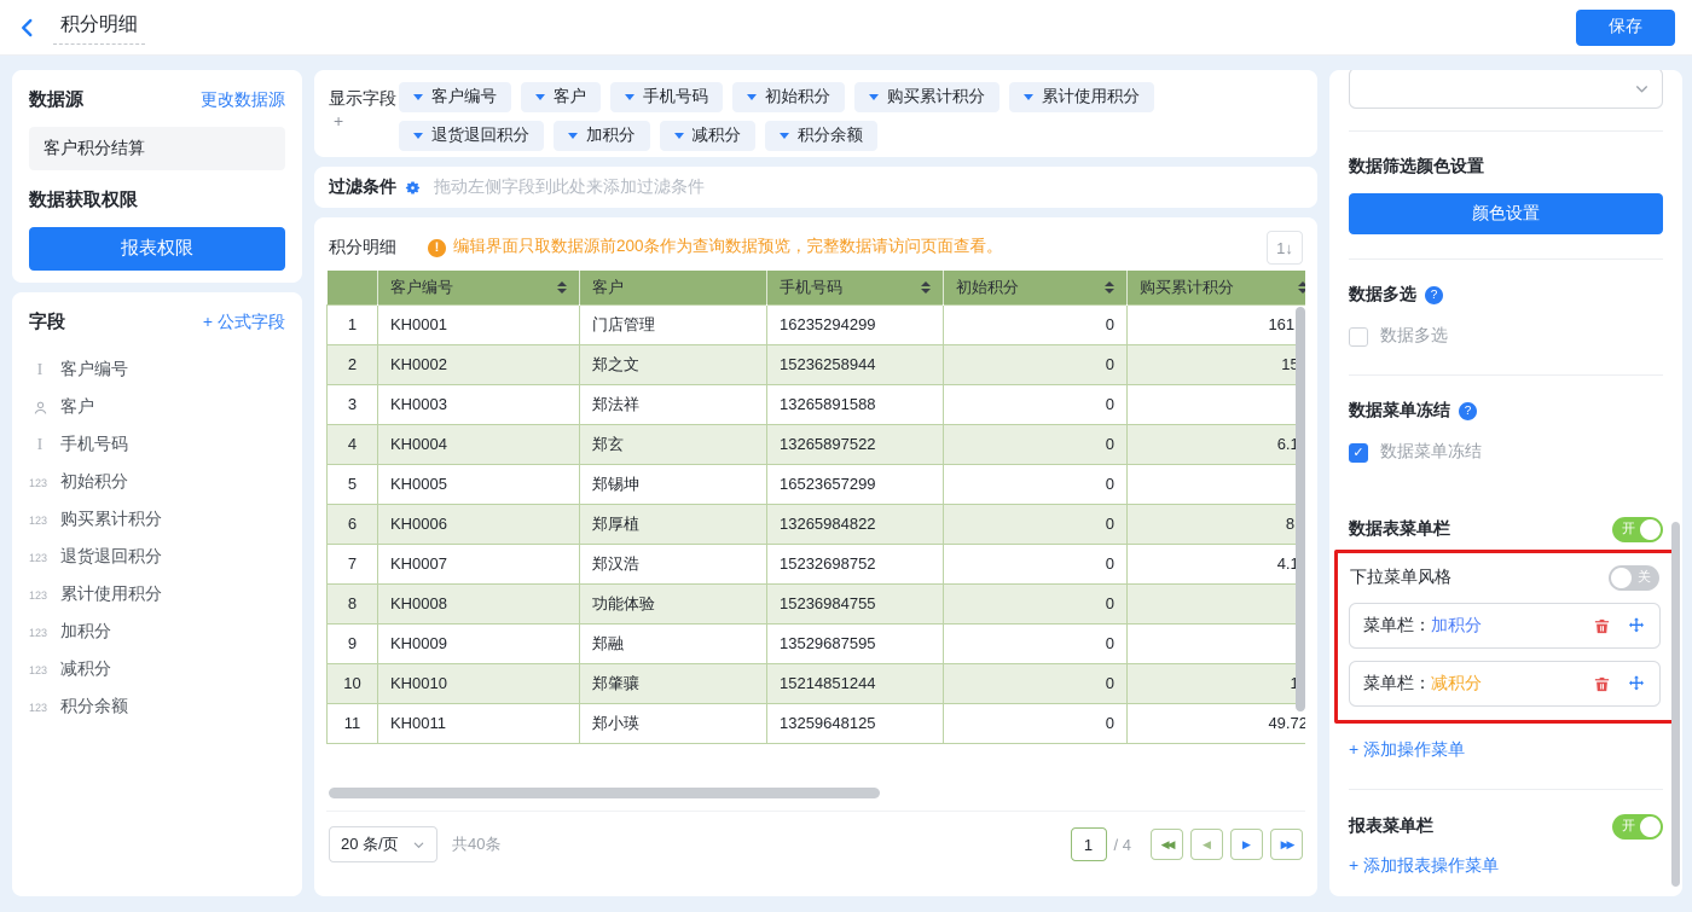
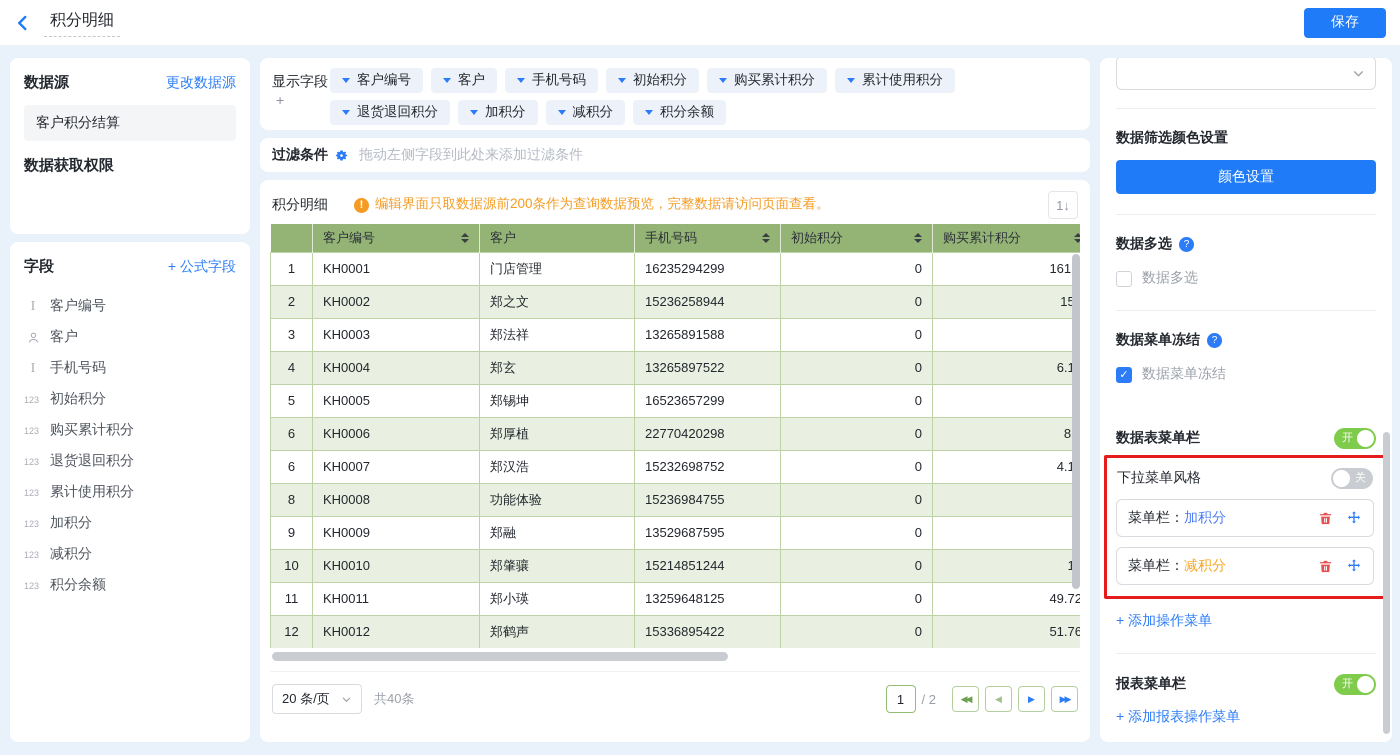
  积分明细
  保存
  数据源
  更改数据源
  客户积分结算
  数据获取权限
- 报表权限
  字段
  + 公式字段
  I
  客户编号
  客户
  I
  手机号码
  123
  初始积分
  123
  购买累计积分
  123
  退货退回积分
  123
  累计使用积分
  123
  加积分
  123
  减积分
  123
  积分余额
  显示字段+
  客户编号
  客户
  手机号码
  初始积分
  购买累计积分
  累计使用积分
  退货退回积分
  加积分
  减积分
  积分余额
  过滤条件
  拖动左侧字段到此处来添加过滤条件
  积分明细
  !
  编辑界面只取数据源前200条作为查询数据预览，完整数据请访问页面查看。
  1↓
  	客户编号	客户	手机号码	初始积分	购买累计积分
  1	KH0001	门店管理	16235294299	0	161
  2	KH0002	郑之文	15236258944	0	1
  3	KH0003	郑法祥	13265891588	0
  4	KH0004	郑玄	13265897522	0	6.
  5	KH0005	郑锡坤	16523657299	0
- 6	KH0006	郑厚植	13265984822	0	8
+ 6	KH0006	郑厚植	22770420298	0	8
- 7	KH0007	郑汉浩	15232698752	0	4.
+ 6	KH0007	郑汉浩	15232698752	0	4.
  8	KH0008	功能体验	15236984755	0
  9	KH0009	郑融	13529687595	0
  10	KH0010	郑肇骧	15214851244	0
  11	KH0011	郑小瑛	13259648125	0	49.72
+ 12	KH0012	郑鹤声	15336895422	0	51.76
  20 条/页
  共40条
  1
- / 4
+ / 2
  ◀◀
  ◀
  ▶
  ▶▶
  数据筛选颜色设置
  颜色设置
  数据多选
  ?
  数据多选
  数据菜单冻结
  ?
  ✓
  数据菜单冻结
  数据表菜单栏
  开
  下拉菜单风格
  关
  菜单栏：
  加积分
  菜单栏：
  减积分
  + 添加操作菜单
  报表菜单栏
  开
  + 添加报表操作菜单
